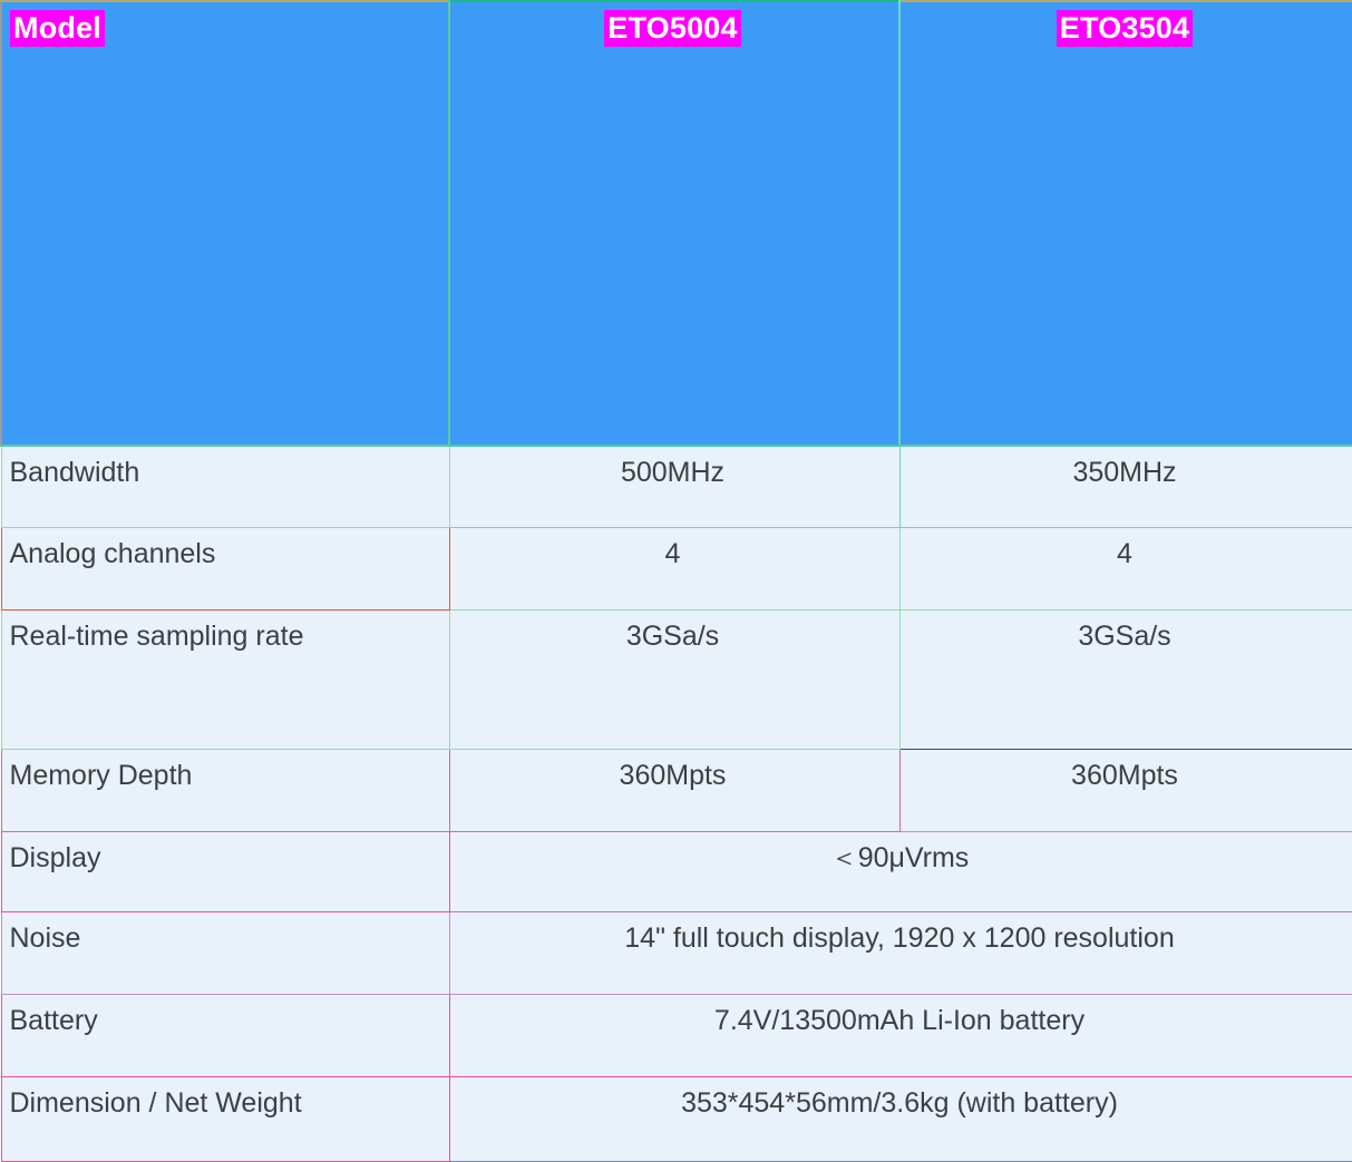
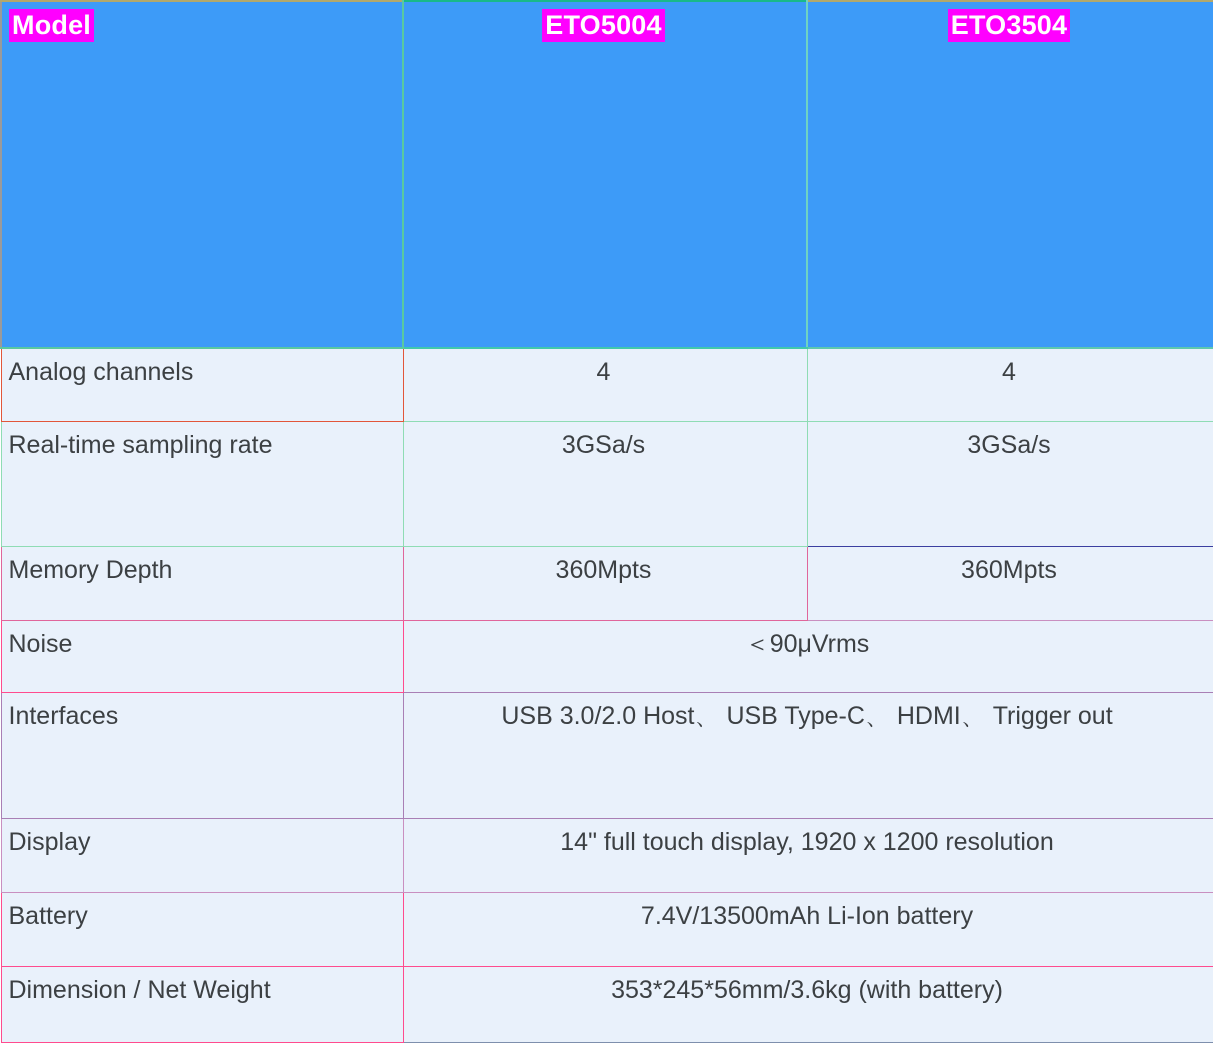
  Model	ETO5004	ETO3504
- Bandwidth	500MHz	350MHz
  Analog channels	4	4
  Real-time sampling rate	3GSa/s	3GSa/s
  Memory Depth	360Mpts	360Mpts
- Display	＜90μVrms
+ Noise	＜90μVrms
+ Interfaces	USB 3.0/2.0 Host、 USB Type-C、 HDMI、 Trigger out
- Noise	14" full touch display, 1920 x 1200 resolution
+ Display	14" full touch display, 1920 x 1200 resolution
  Battery	7.4V/13500mAh Li-Ion battery
- Dimension / Net Weight	353*454*56mm/3.6kg (with battery)
+ Dimension / Net Weight	353*245*56mm/3.6kg (with battery)
